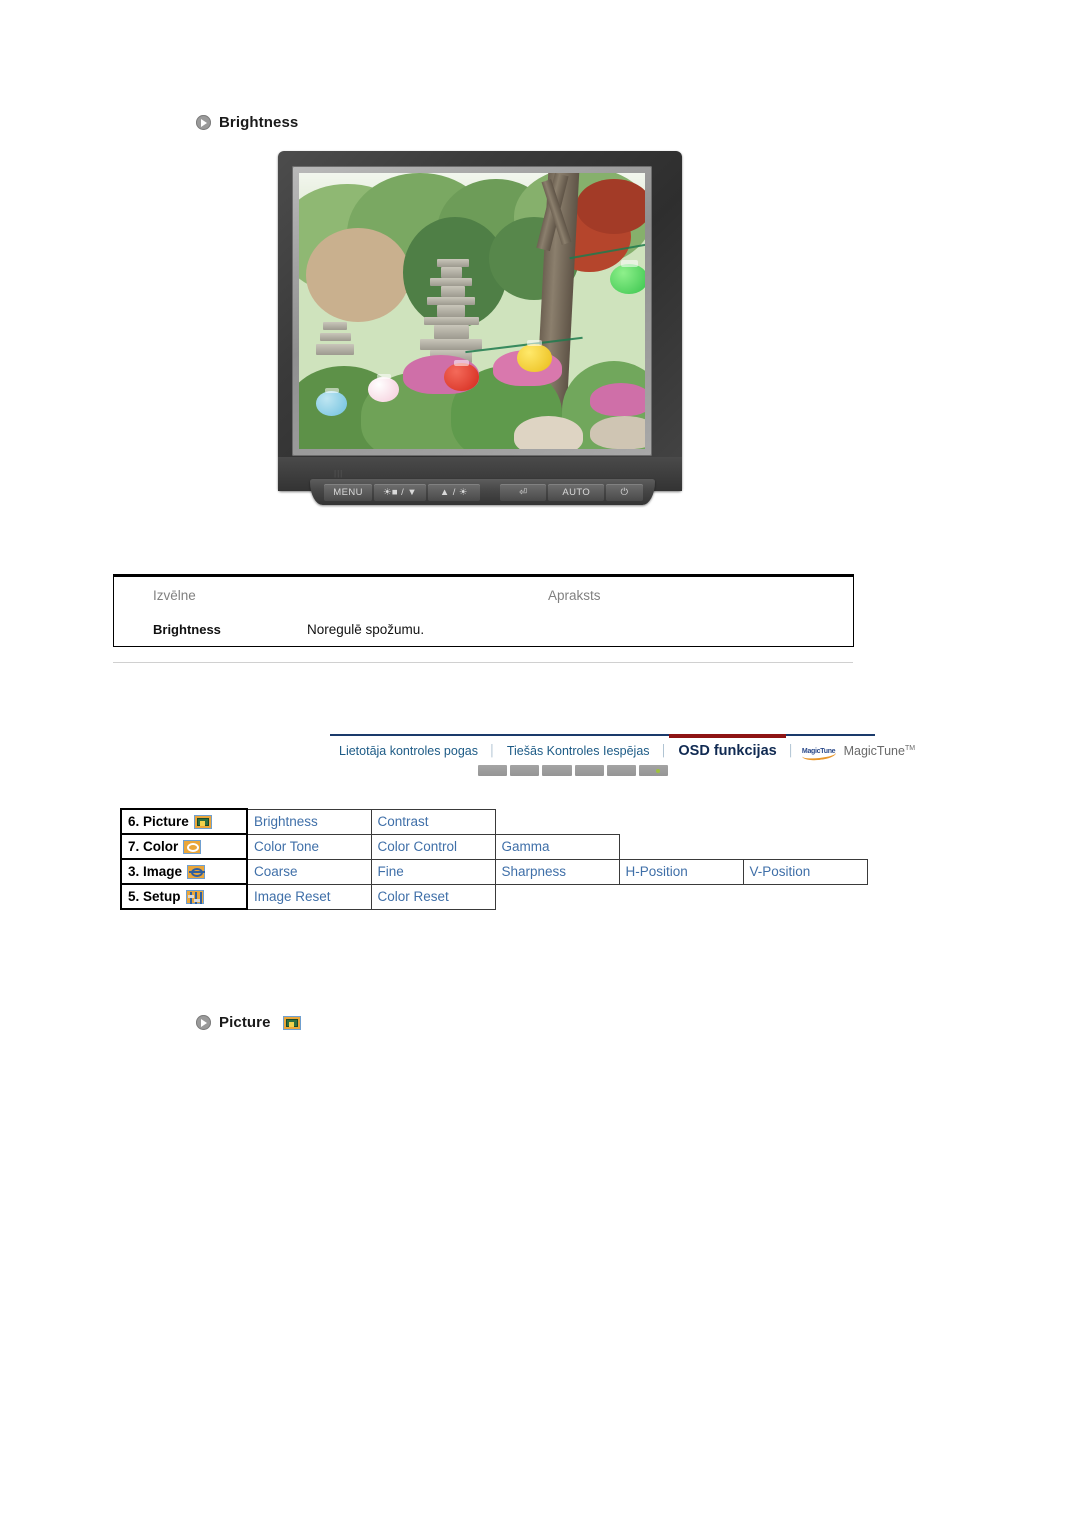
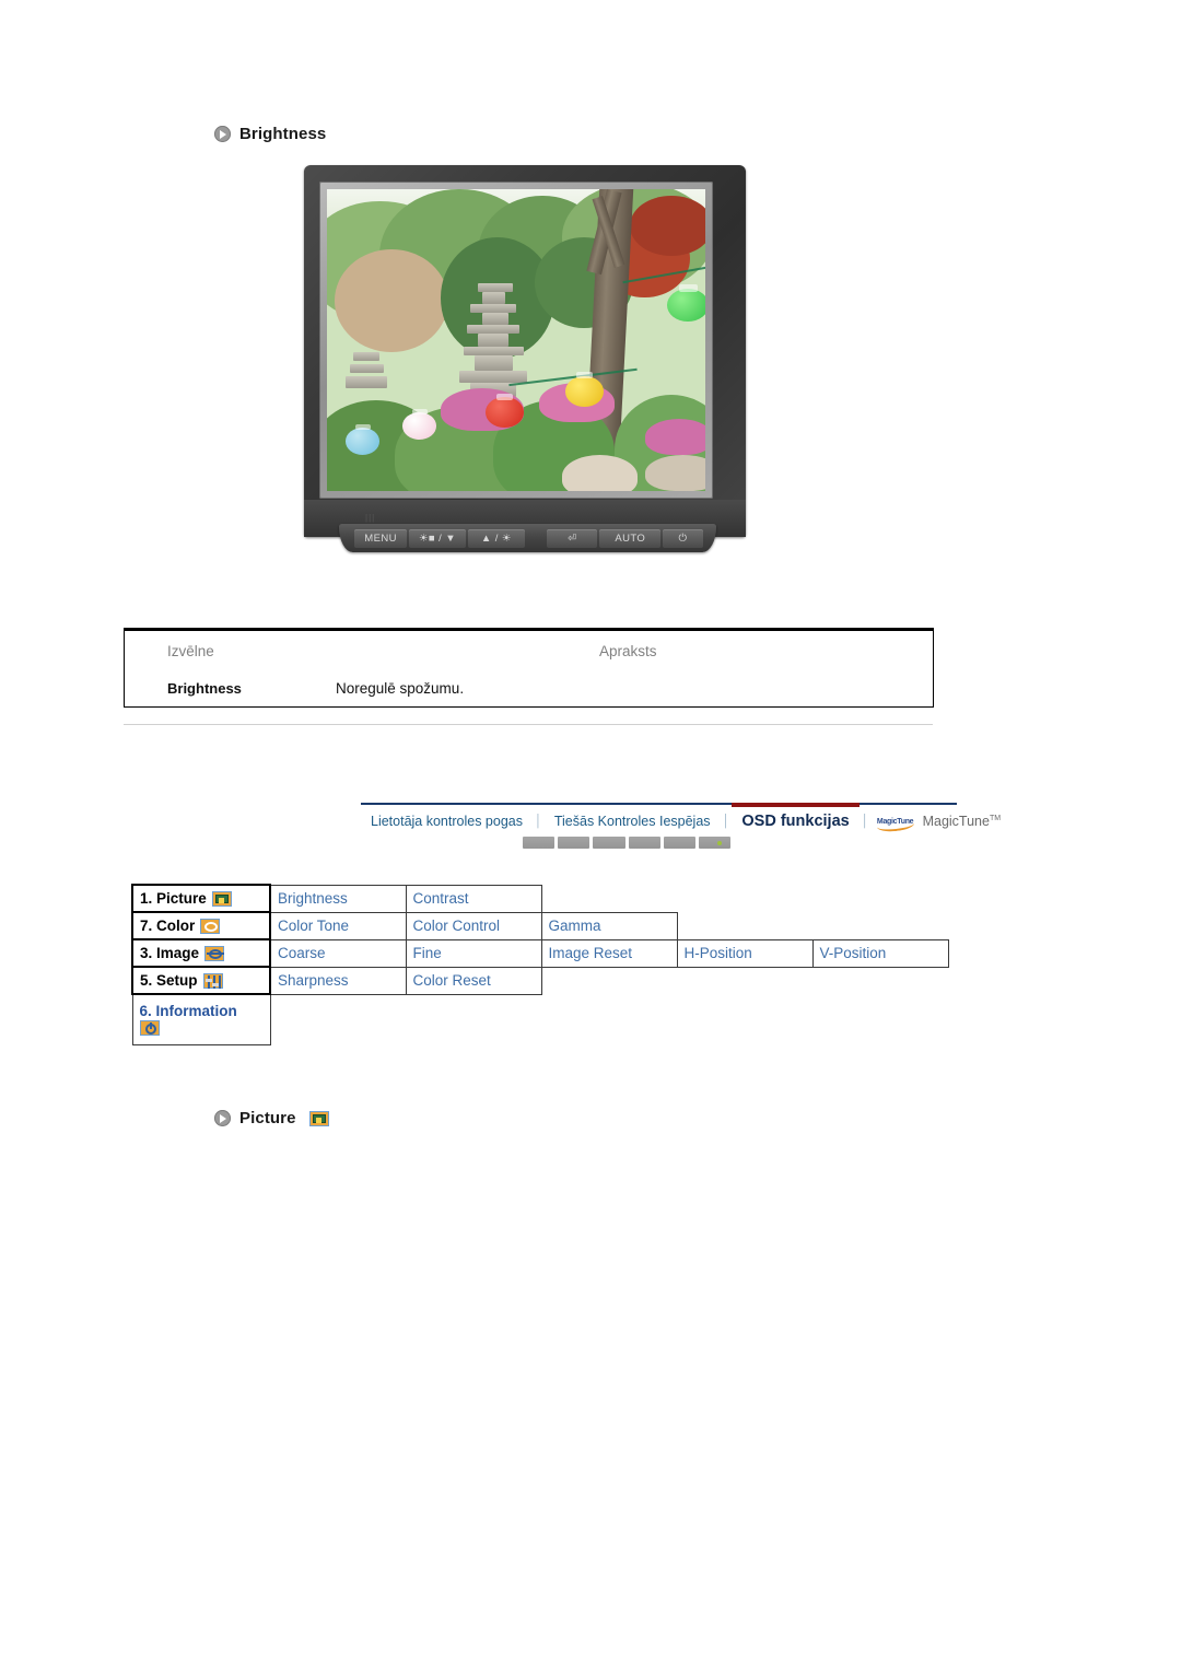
  Brightness
  MENU
  ☀■ / ▼
  ▲ / ☀
  ⏎
  AUTO
  ⏻
  Izvēlne
  Apraksts
  Brightness
  Noregulē spožumu.
  Lietotāja kontroles pogas
  │
  Tiešās Kontroles Iespējas
  │
  OSD funkcijas
  │
  MagicTune
- 6. Picture	Brightness	Contrast
+ 1. Picture	Brightness	Contrast
  7. Color	Color Tone	Color Control	Gamma
- 3. Image	Coarse	Fine	Sharpness	H-Position	V-Position
+ 3. Image	Coarse	Fine	Image Reset	H-Position	V-Position
- 5. Setup	Image Reset	Color Reset
+ 5. Setup	Sharpness	Color Reset
+ 6. Information
  Picture
